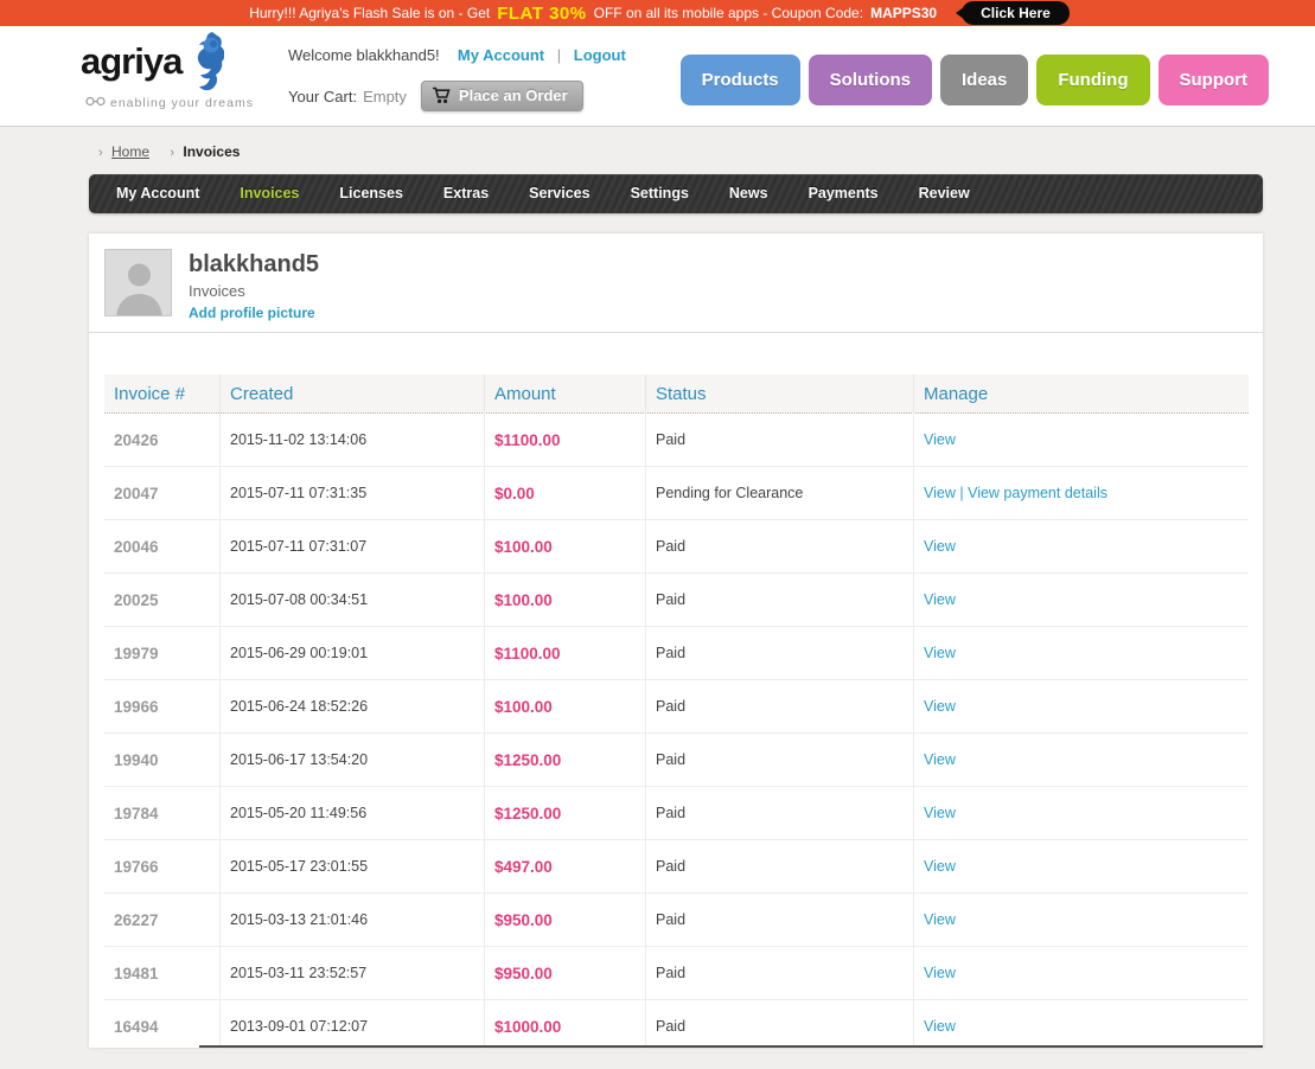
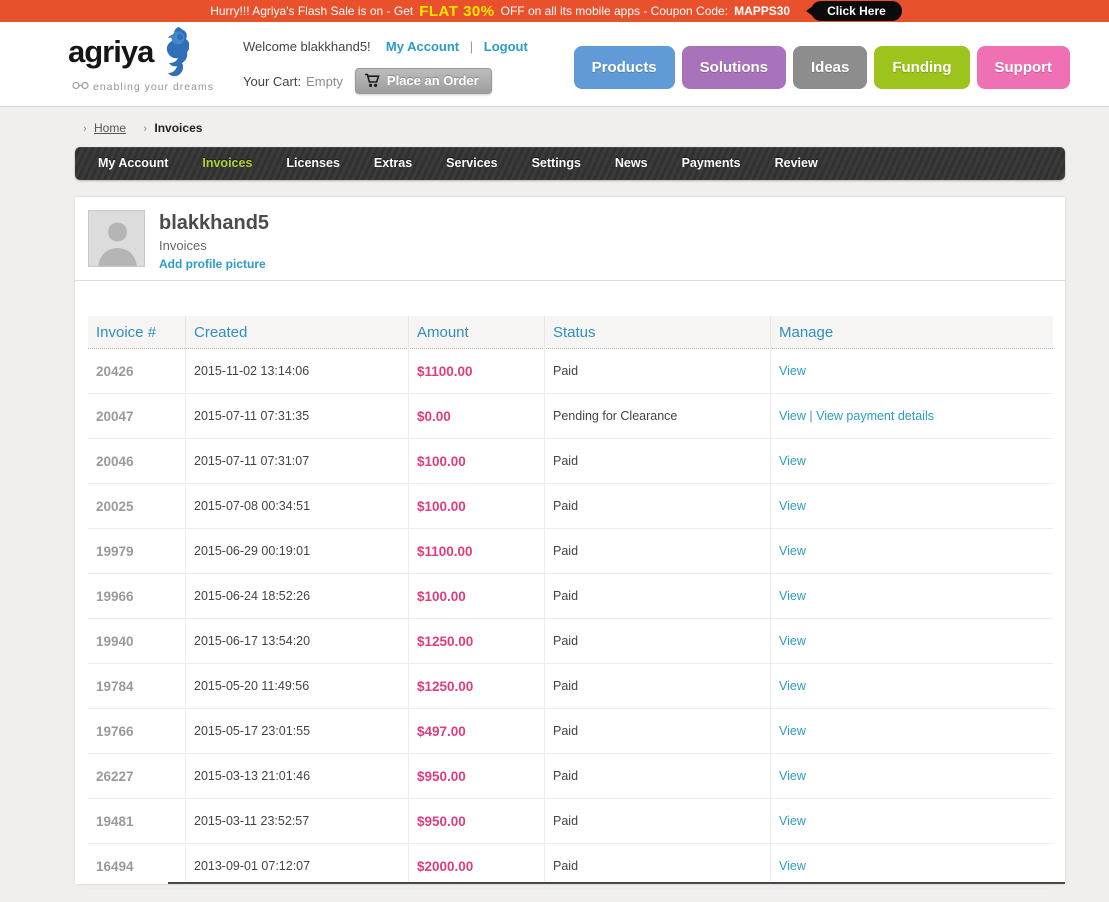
  Hurry!!! Agriya's Flash Sale is on - Get
  FLAT 30%
  OFF on all its mobile apps - Coupon Code:
  MAPPS30
  Click Here
  agriya
  enabling your dreams
  Welcome blakkhand5! My Account | Logout
  Your Cart:
  Empty
  Place an Order
  Products
  Solutions
  Ideas
  Funding
  Support
  › Home › Invoices
  My Account
  Invoices
  Licenses
  Extras
  Services
  Settings
  News
  Payments
  Review
  blakkhand5
  Invoices
  Add profile picture
  Invoice #
  Created
  Amount
  Status
  Manage
  20426
  2015-11-02 13:14:06
  $1100.00
  Paid
  View
  20047
  2015-07-11 07:31:35
  $0.00
  Pending for Clearance
  View | View payment details
  20046
  2015-07-11 07:31:07
  $100.00
  Paid
  View
  20025
  2015-07-08 00:34:51
  $100.00
  Paid
  View
  19979
  2015-06-29 00:19:01
  $1100.00
  Paid
  View
  19966
  2015-06-24 18:52:26
  $100.00
  Paid
  View
  19940
  2015-06-17 13:54:20
  $1250.00
  Paid
  View
  19784
  2015-05-20 11:49:56
  $1250.00
  Paid
  View
  19766
  2015-05-17 23:01:55
  $497.00
  Paid
  View
  26227
  2015-03-13 21:01:46
  $950.00
  Paid
  View
  19481
  2015-03-11 23:52:57
  $950.00
  Paid
  View
  16494
  2013-09-01 07:12:07
- $1000.00
+ $2000.00
  Paid
  View
